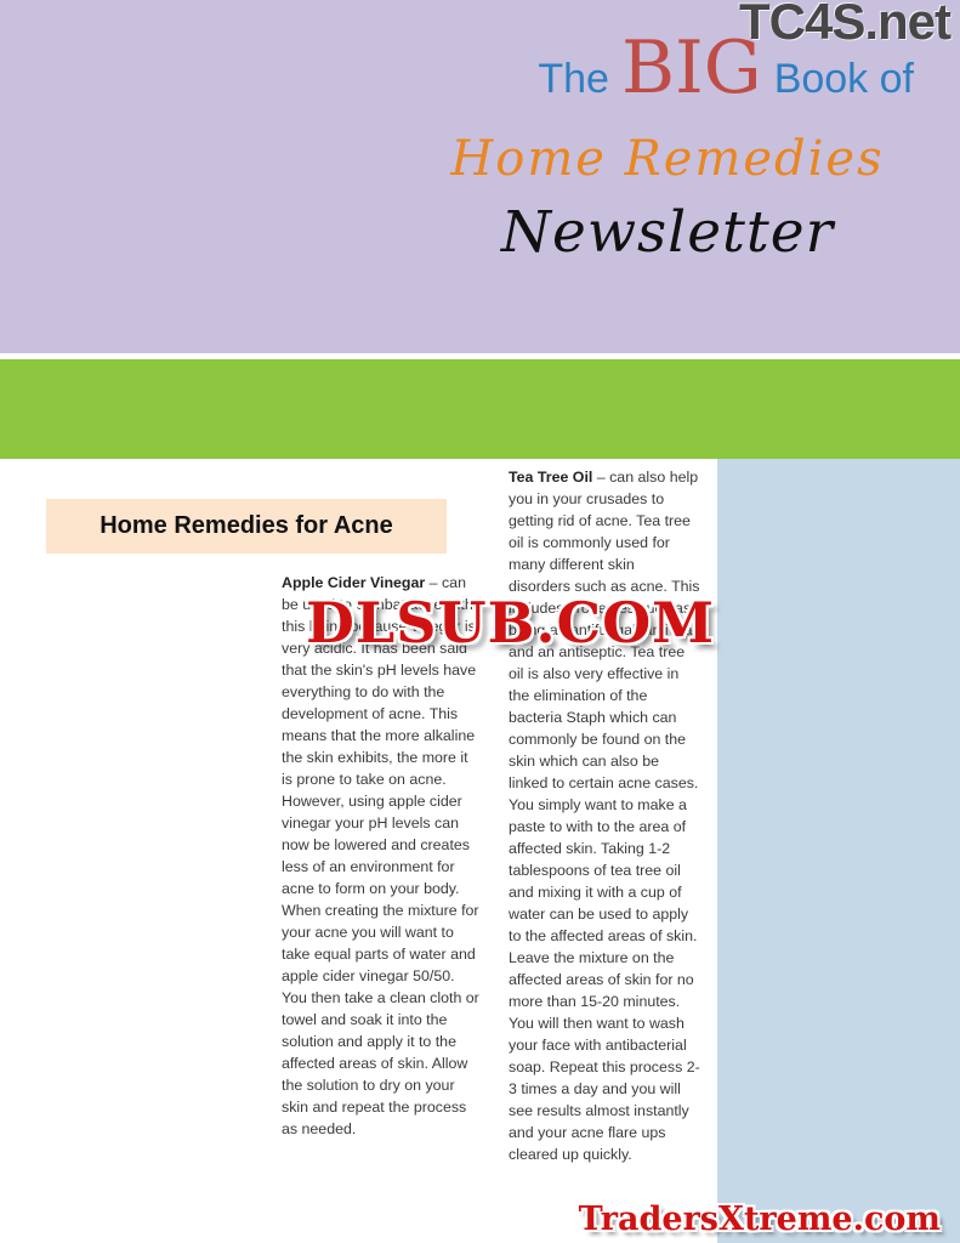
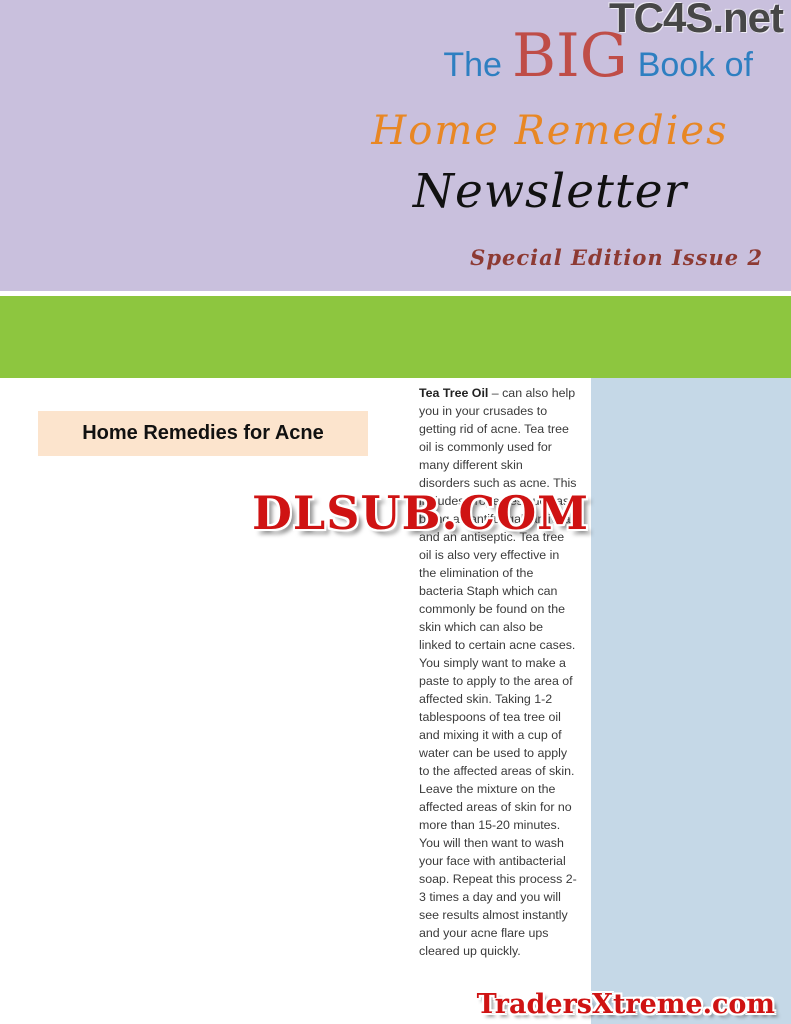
  The
  BIG
  Book of
  Home Remedies
  Newsletter
+ Special Edition Issue 2
  Home Remedies for Acne
- Apple Cider Vinegar – can be used to combat acne with this being because vinegar is very acidic. It has been said that the skin's pH levels have everything to do with the development of acne. This means that the more alkaline the skin exhibits, the more it is prone to take on acne. However, using apple cider vinegar your pH levels can now be lowered and creates less of an environment for acne to form on your body. When creating the mixture for your acne you will want to take equal parts of water and apple cider vinegar 50/50. You then take a clean cloth or towel and soak it into the solution and apply it to the affected areas of skin. Allow the solution to dry on your skin and repeat the process as needed.
- Tea Tree Oil – can also help you in your crusades to getting rid of acne. Tea tree oil is commonly used for many different skin disorders such as acne. This includes properties such as being an antifungal, antiviral, and an antiseptic. Tea tree oil is also very effective in the elimination of the bacteria Staph which can commonly be found on the skin which can also be linked to certain acne cases. You simply want to make a paste to with to the area of affected skin. Taking 1-2 tablespoons of tea tree oil and mixing it with a cup of water can be used to apply to the affected areas of skin. Leave the mixture on the affected areas of skin for no more than 15-20 minutes. You will then want to wash your face with antibacterial soap. Repeat this process 2-3 times a day and you will see results almost instantly and your acne flare ups cleared up quickly.
+ Tea Tree Oil – can also help you in your crusades to getting rid of acne. Tea tree oil is commonly used for many different skin disorders such as acne. This includes properties such as being an antifungal, antiviral, and an antiseptic. Tea tree oil is also very effective in the elimination of the bacteria Staph which can commonly be found on the skin which can also be linked to certain acne cases. You simply want to make a paste to apply to the area of affected skin. Taking 1-2 tablespoons of tea tree oil and mixing it with a cup of water can be used to apply to the affected areas of skin. Leave the mixture on the affected areas of skin for no more than 15-20 minutes. You will then want to wash your face with antibacterial soap. Repeat this process 2-3 times a day and you will see results almost instantly and your acne flare ups cleared up quickly.
  TC4S.net
  DLSUB.COM
  TradersXtreme.com
